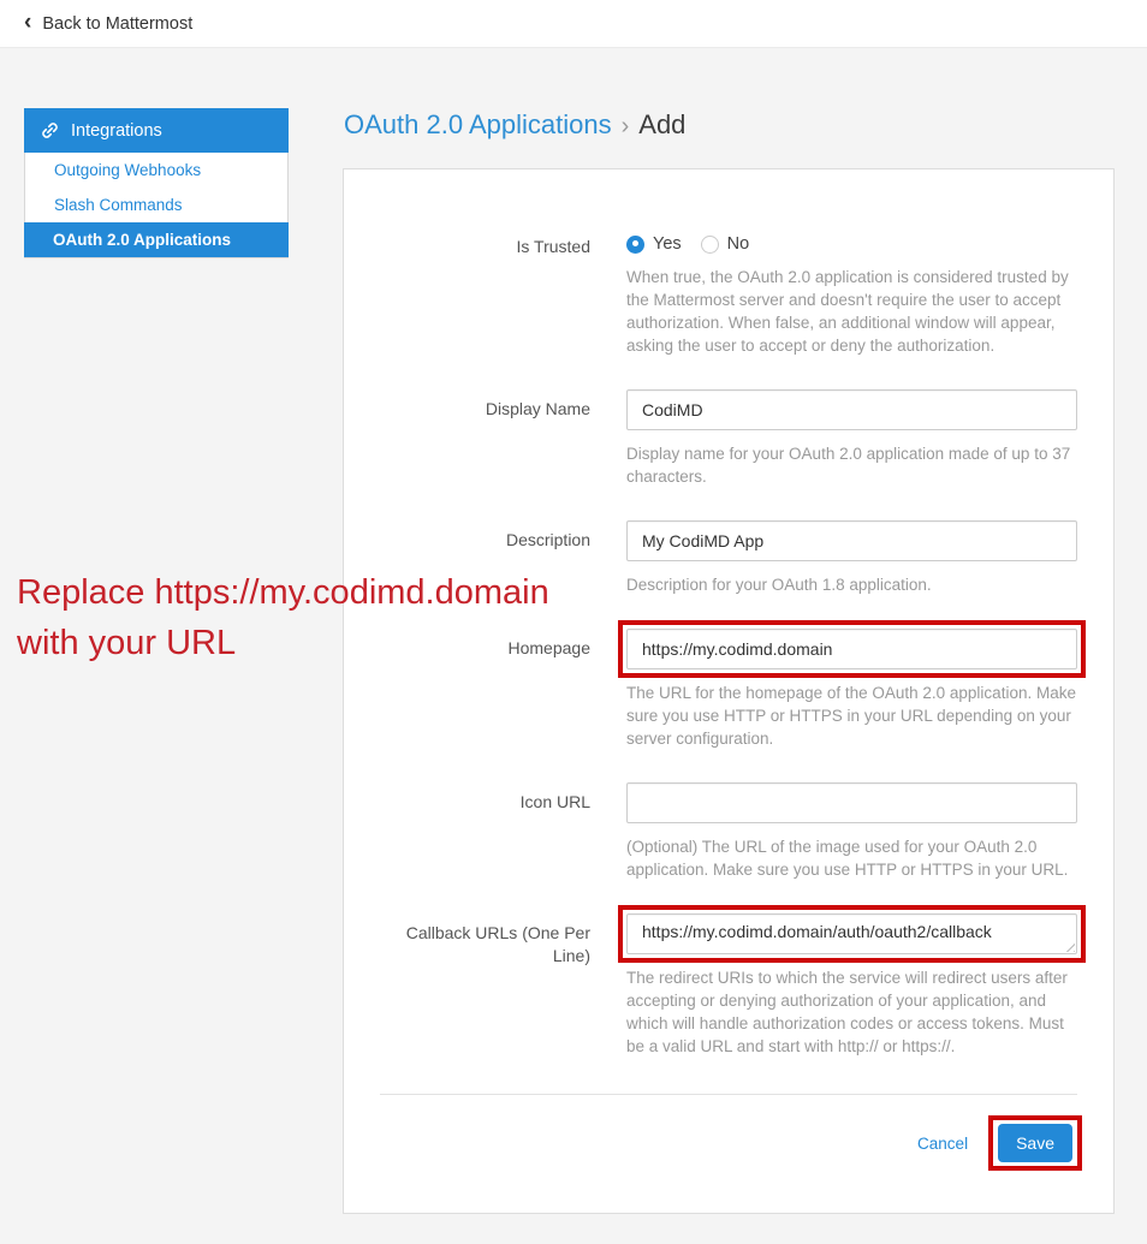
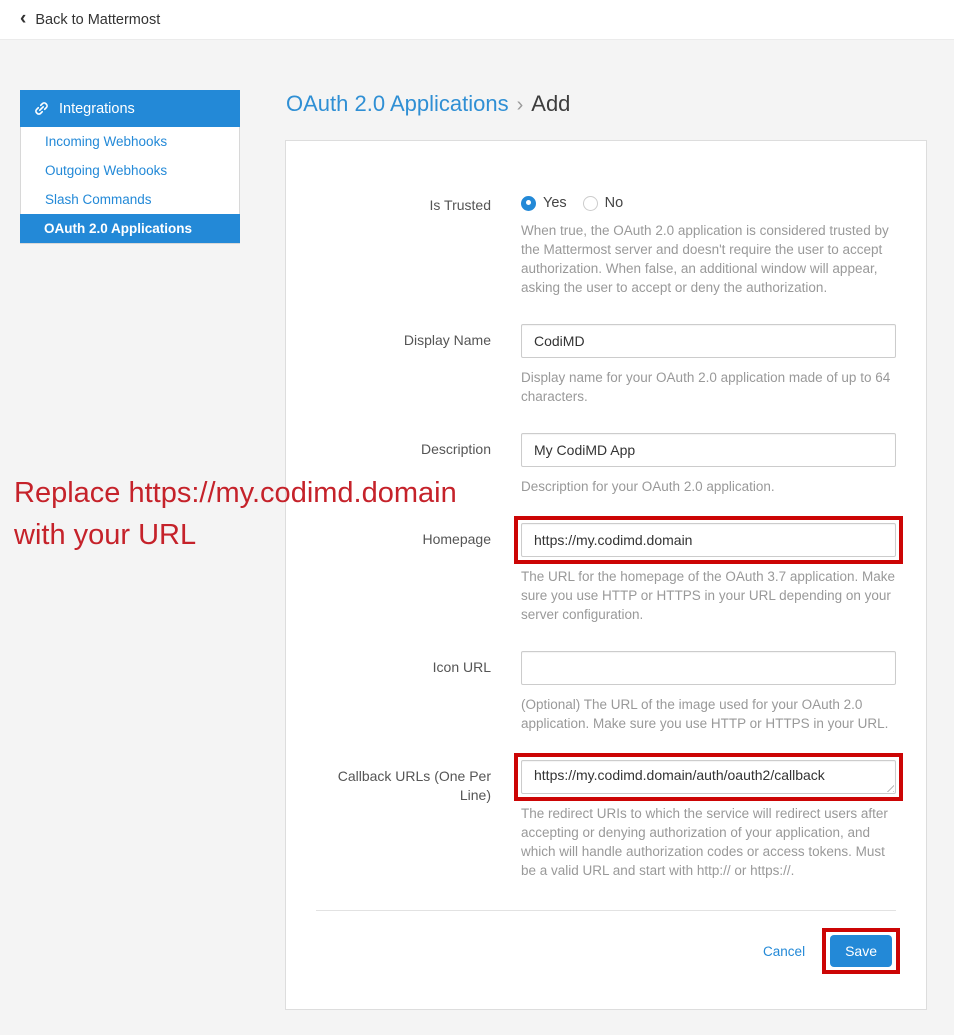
  ‹
  Back to Mattermost
  Integrations
+ Incoming Webhooks
  Outgoing Webhooks
  Slash Commands
  OAuth 2.0 Applications
  OAuth 2.0 Applications › Add
  Is Trusted
  Yes
  No
  When true, the OAuth 2.0 application is considered trusted by the Mattermost server and doesn't require the user to accept authorization. When false, an additional window will appear, asking the user to accept or deny the authorization.
  Display Name
  CodiMD
- Display name for your OAuth 2.0 application made of up to 37 characters.
+ Display name for your OAuth 2.0 application made of up to 64 characters.
  Description
  My CodiMD App
- Description for your OAuth 1.8 application.
+ Description for your OAuth 2.0 application.
  Homepage
  https://my.codimd.domain
- The URL for the homepage of the OAuth 2.0 application. Make sure you use HTTP or HTTPS in your URL depending on your server configuration.
+ The URL for the homepage of the OAuth 3.7 application. Make sure you use HTTP or HTTPS in your URL depending on your server configuration.
  Icon URL
  (Optional) The URL of the image used for your OAuth 2.0 application. Make sure you use HTTP or HTTPS in your URL.
  Callback URLs (One Per Line)
  https://my.codimd.domain/auth/oauth2/callback
  The redirect URIs to which the service will redirect users after accepting or denying authorization of your application, and which will handle authorization codes or access tokens. Must be a valid URL and start with http:// or https://.
  Cancel
  Save
  Replace https://my.codimd.domain
  with your URL
